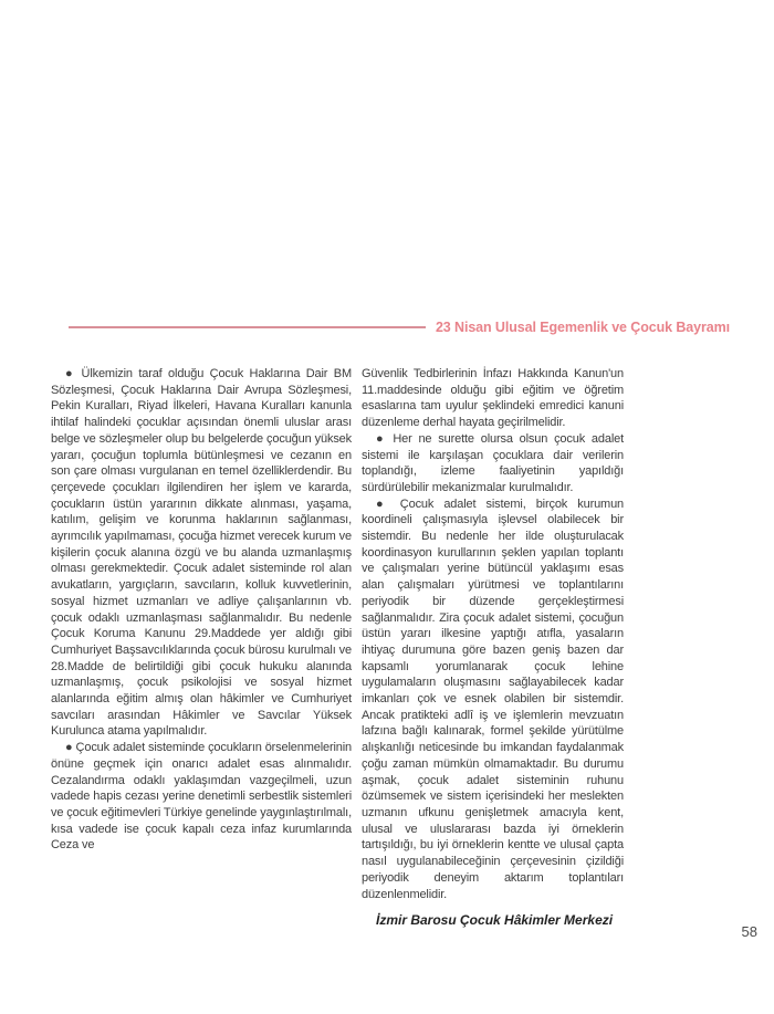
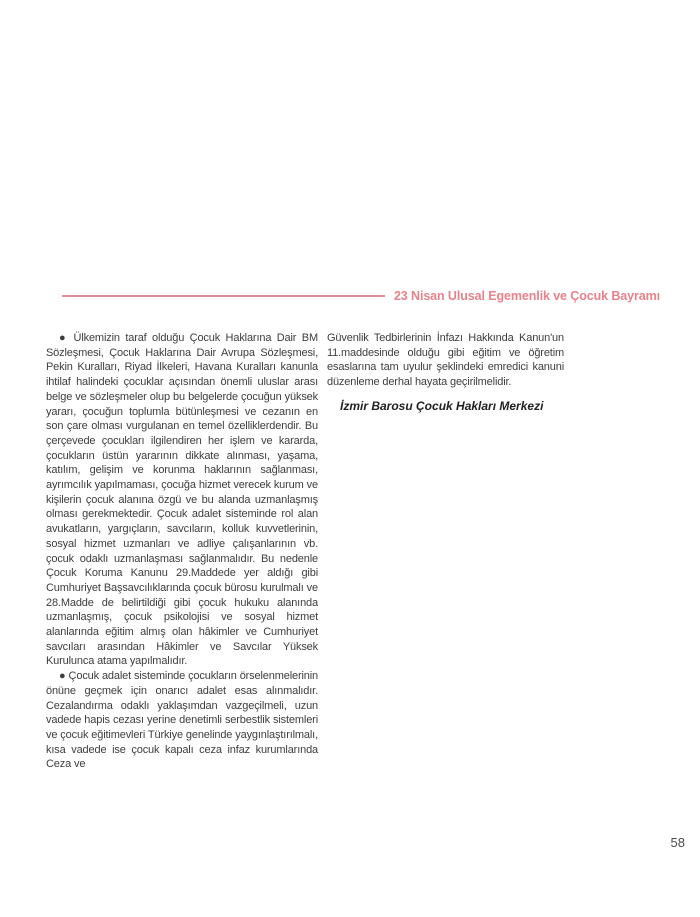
  23 Nisan Ulusal Egemenlik ve Çocuk Bayramı
  ● Ülkemizin taraf olduğu Çocuk Haklarına Dair BM Sözleşmesi, Çocuk Haklarına Dair Avrupa Sözleşmesi, Pekin Kuralları, Riyad İlkeleri, Havana Kuralları kanunla ihtilaf halindeki çocuklar açısından önemli uluslar arası belge ve sözleşmeler olup bu belgelerde çocuğun yüksek yararı, çocuğun toplumla bütünleşmesi ve cezanın en son çare olması vurgulanan en temel özelliklerdendir. Bu çerçevede çocukları ilgilendiren her işlem ve kararda, çocukların üstün yararının dikkate alınması, yaşama, katılım, gelişim ve korunma haklarının sağlanması, ayrımcılık yapılmaması, çocuğa hizmet verecek kurum ve kişilerin çocuk alanına özgü ve bu alanda uzmanlaşmış olması gerekmektedir. Çocuk adalet sisteminde rol alan avukatların, yargıçların, savcıların, kolluk kuvvetlerinin, sosyal hizmet uzmanları ve adliye çalışanlarının vb. çocuk odaklı uzmanlaşması sağlanmalıdır. Bu nedenle Çocuk Koruma Kanunu 29.Maddede yer aldığı gibi Cumhuriyet Başsavcılıklarında çocuk bürosu kurulmalı ve 28.Madde de belirtildiği gibi çocuk hukuku alanında uzmanlaşmış, çocuk psikolojisi ve sosyal hizmet alanlarında eğitim almış olan hâkimler ve Cumhuriyet savcıları arasından Hâkimler ve Savcılar Yüksek Kurulunca atama yapılmalıdır.
  ● Çocuk adalet sisteminde çocukların örselenmelerinin önüne geçmek için onarıcı adalet esas alınmalıdır. Cezalandırma odaklı yaklaşımdan vazgeçilmeli, uzun vadede hapis cezası yerine denetimli serbestlik sistemleri ve çocuk eğitimevleri Türkiye genelinde yaygınlaştırılmalı, kısa vadede ise çocuk kapalı ceza infaz kurumlarında Ceza ve
  Güvenlik Tedbirlerinin İnfazı Hakkında Kanun'un 11.maddesinde olduğu gibi eğitim ve öğretim esaslarına tam uyulur şeklindeki emredici kanuni düzenleme derhal hayata geçirilmelidir.
- ● Her ne surette olursa olsun çocuk adalet sistemi ile karşılaşan çocuklara dair verilerin toplandığı, izleme faaliyetinin yapıldığı sürdürülebilir mekanizmalar kurulmalıdır.
- ● Çocuk adalet sistemi, birçok kurumun koordineli çalışmasıyla işlevsel olabilecek bir sistemdir. Bu nedenle her ilde oluşturulacak koordinasyon kurullarının şeklen yapılan toplantı ve çalışmaları yerine bütüncül yaklaşımı esas alan çalışmaları yürütmesi ve toplantılarını periyodik bir düzende gerçekleştirmesi sağlanmalıdır. Zira çocuk adalet sistemi, çocuğun üstün yararı ilkesine yaptığı atıfla, yasaların ihtiyaç durumuna göre bazen geniş bazen dar kapsamlı yorumlanarak çocuk lehine uygulamaların oluşmasını sağlayabilecek kadar imkanları çok ve esnek olabilen bir sistemdir. Ancak pratikteki adlî iş ve işlemlerin mevzuatın lafzına bağlı kalınarak, formel şekilde yürütülme alışkanlığı neticesinde bu imkandan faydalanmak çoğu zaman mümkün olmamaktadır. Bu durumu aşmak, çocuk adalet sisteminin ruhunu özümsemek ve sistem içerisindeki her meslekten uzmanın ufkunu genişletmek amacıyla kent, ulusal ve uluslararası bazda iyi örneklerin tartışıldığı, bu iyi örneklerin kentte ve ulusal çapta nasıl uygulanabileceğinin çerçevesinin çizildiği periyodik deneyim aktarım toplantıları düzenlenmelidir.
- İzmir Barosu Çocuk Hâkimler Merkezi
+ İzmir Barosu Çocuk Hakları Merkezi
  58
